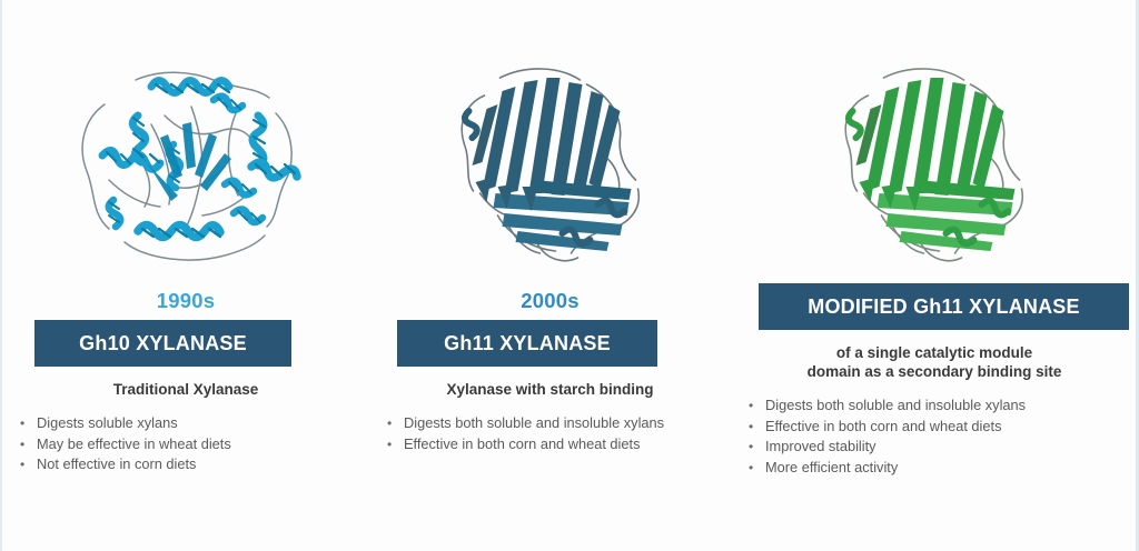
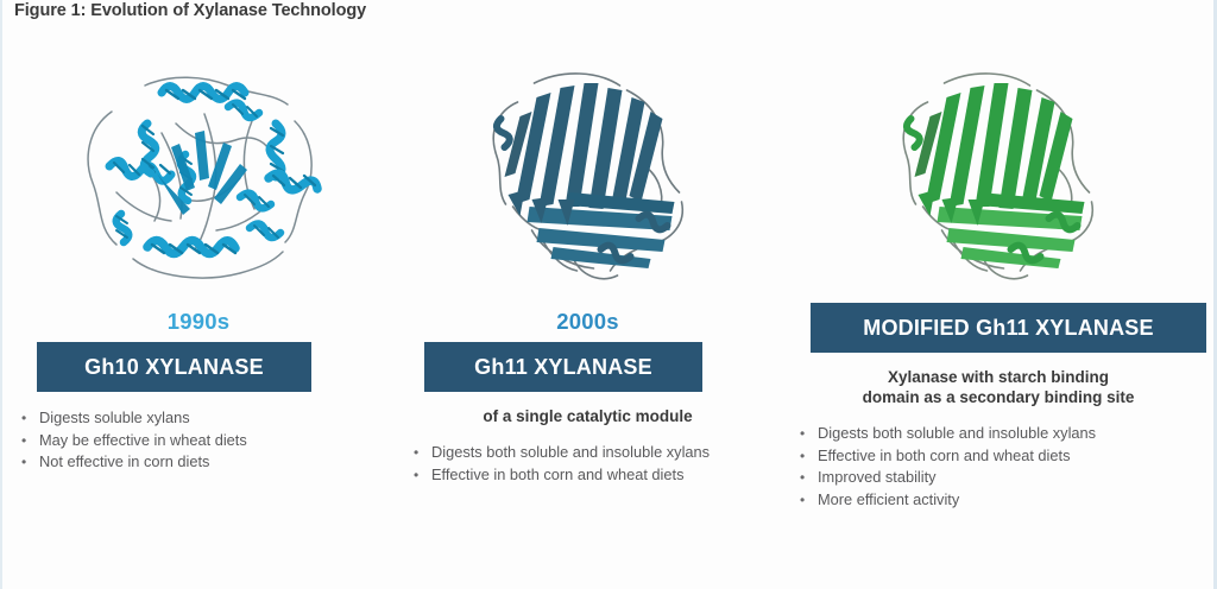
+ Figure 1: Evolution of Xylanase Technology
  1990s
  Gh10 XYLANASE
- Traditional Xylanase
  •
  Digests soluble xylans
  •
  May be effective in wheat diets
  •
  Not effective in corn diets
  2000s
  Gh11 XYLANASE
- Xylanase with starch binding
+ of a single catalytic module
  •
  Digests both soluble and insoluble xylans
  •
  Effective in both corn and wheat diets
  MODIFIED Gh11 XYLANASE
- of a single catalytic module
+ Xylanase with starch binding
  domain as a secondary binding site
  •
  Digests both soluble and insoluble xylans
  •
  Effective in both corn and wheat diets
  •
  Improved stability
  •
  More efficient activity
